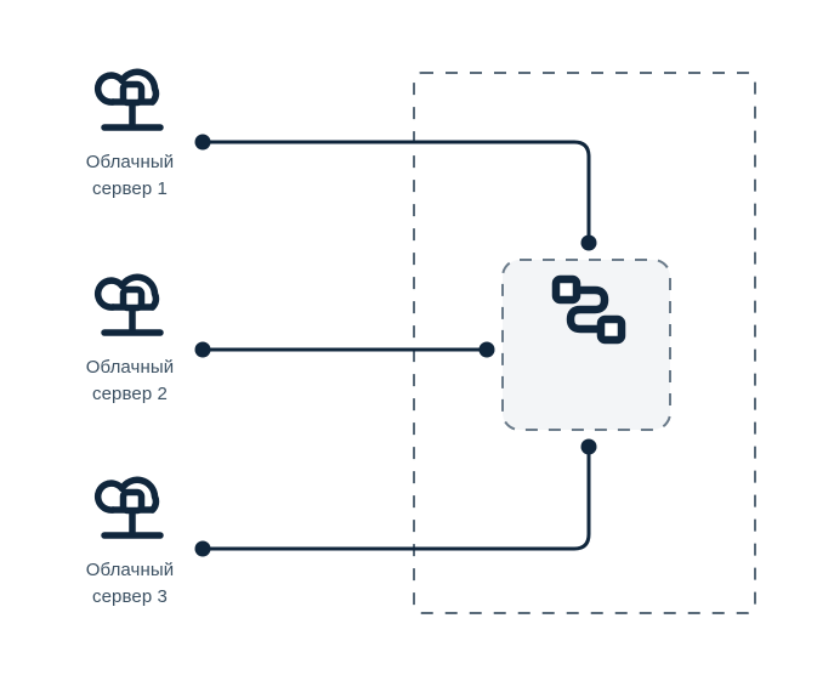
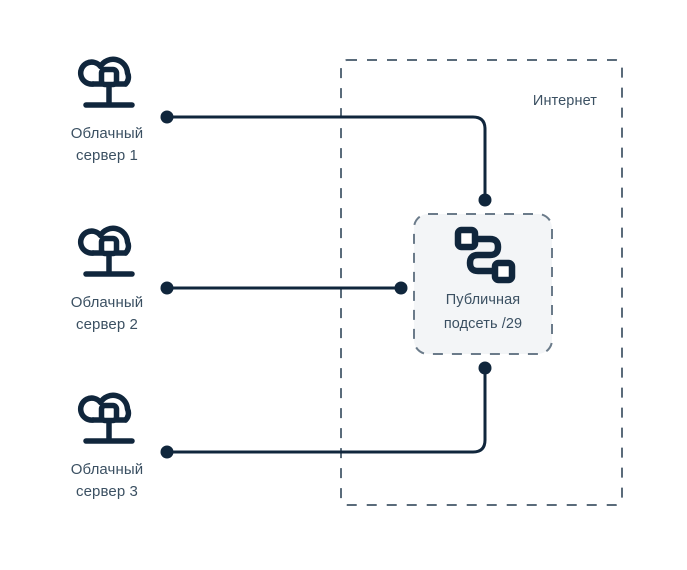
+ Интернет
+ Публичная
+ подсеть /29
  Облачный
  сервер 1
  Облачный
  сервер 2
  Облачный
  сервер 3
